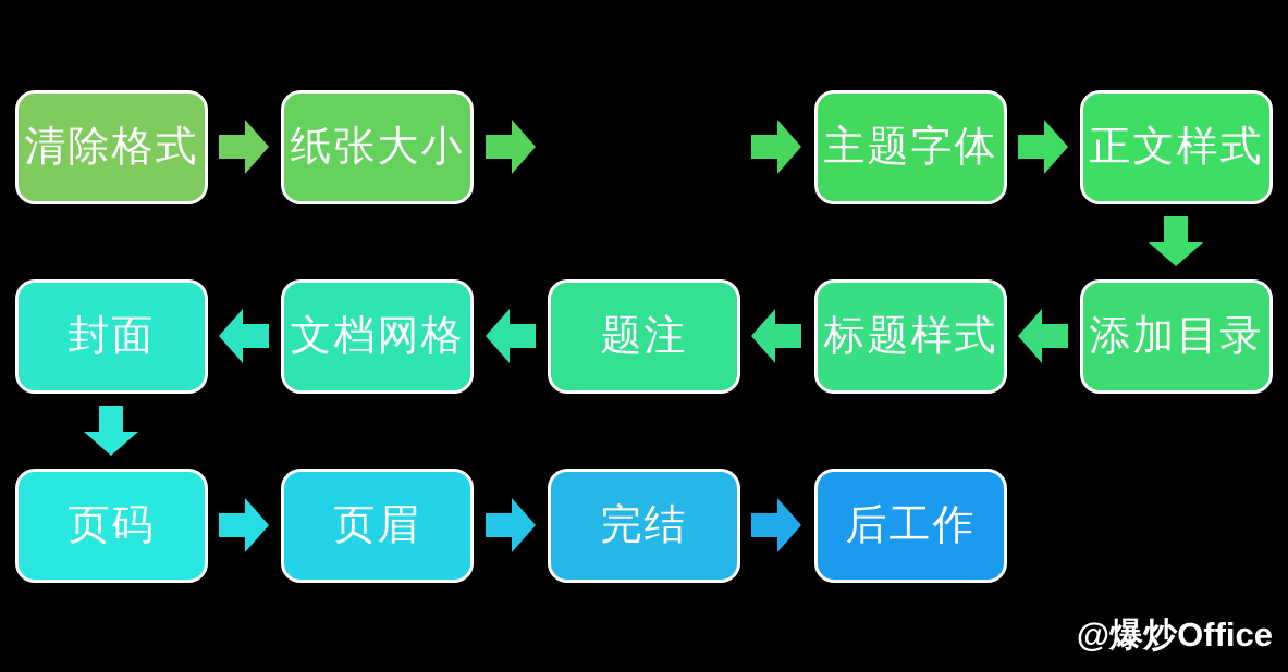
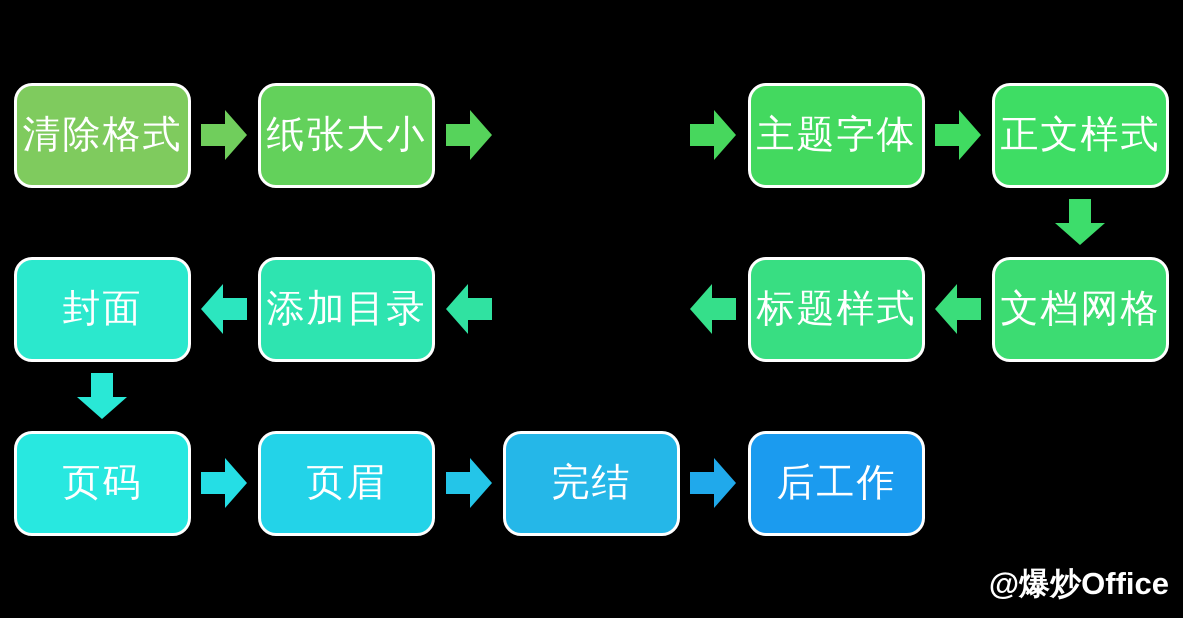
  清除格式
  纸张大小
  主题字体
  正文样式
  封面
- 文档网格
+ 添加目录
- 题注
  标题样式
- 添加目录
+ 文档网格
  页码
  页眉
  完结
  后工作
  @爆炒Office
